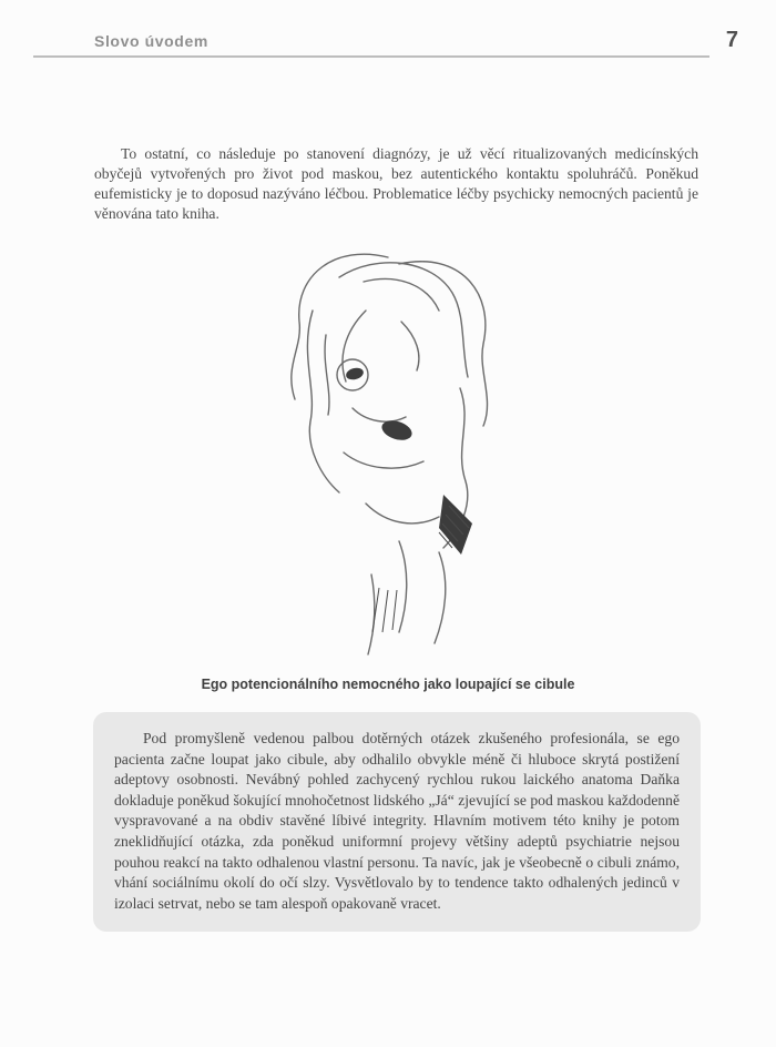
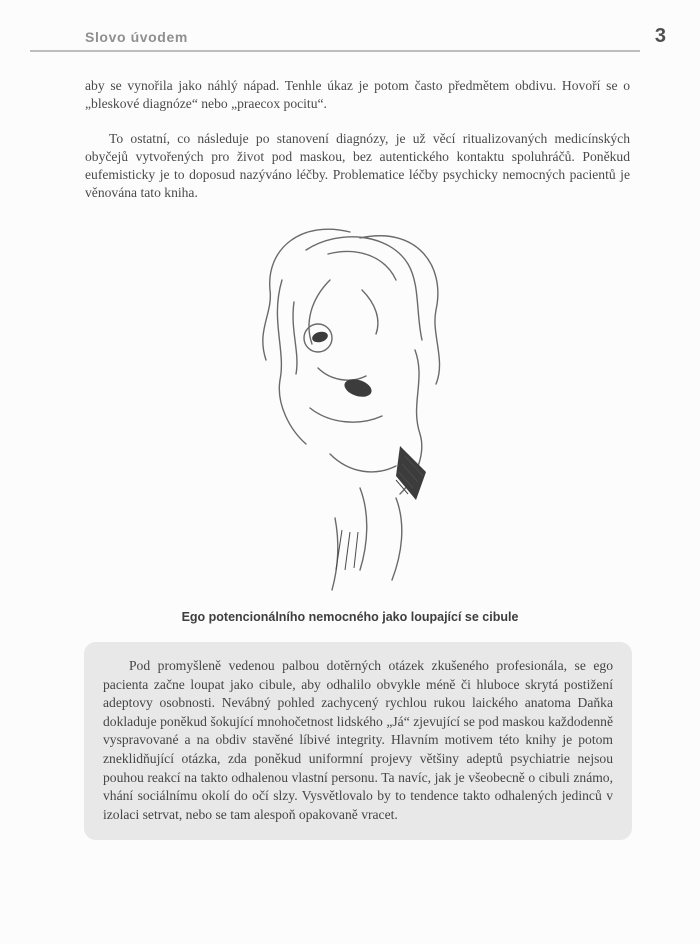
  Slovo úvodem
- 7
+ 3
+ aby se vynořila jako náhlý nápad. Tenhle úkaz je potom často předmětem obdivu. Hovoří se o „bleskové diagnóze“ nebo „praecox pocitu“.
- To ostatní, co následuje po stanovení diagnózy, je už věcí ritualizovaných medicínských obyčejů vytvořených pro život pod maskou, bez autentického kontaktu spoluhráčů. Poněkud eufemisticky je to doposud nazýváno léčbou. Problematice léčby psychicky nemocných pacientů je věnována tato kniha.
+ To ostatní, co následuje po stanovení diagnózy, je už věcí ritualizovaných medicínských obyčejů vytvořených pro život pod maskou, bez autentického kontaktu spoluhráčů. Poněkud eufemisticky je to doposud nazýváno léčby. Problematice léčby psychicky nemocných pacientů je věnována tato kniha.
  Ego potencionálního nemocného jako loupající se cibule
  Pod promyšleně vedenou palbou dotěrných otázek zkušeného profesionála, se ego pacienta začne loupat jako cibule, aby odhalilo obvykle méně či hluboce skrytá postižení adeptovy osobnosti. Nevábný pohled zachycený rychlou rukou laického anatoma Daňka dokladuje poněkud šokující mnohočetnost lidského „Já“ zjevující se pod maskou každodenně vyspravované a na obdiv stavěné líbivé integrity. Hlavním motivem této knihy je potom zneklidňující otázka, zda poněkud uniformní projevy většiny adeptů psychiatrie nejsou pouhou reakcí na takto odhalenou vlastní personu. Ta navíc, jak je všeobecně o cibuli známo, vhání sociálnímu okolí do očí slzy. Vysvětlovalo by to tendence takto odhalených jedinců v izolaci setrvat, nebo se tam alespoň opakovaně vracet.
